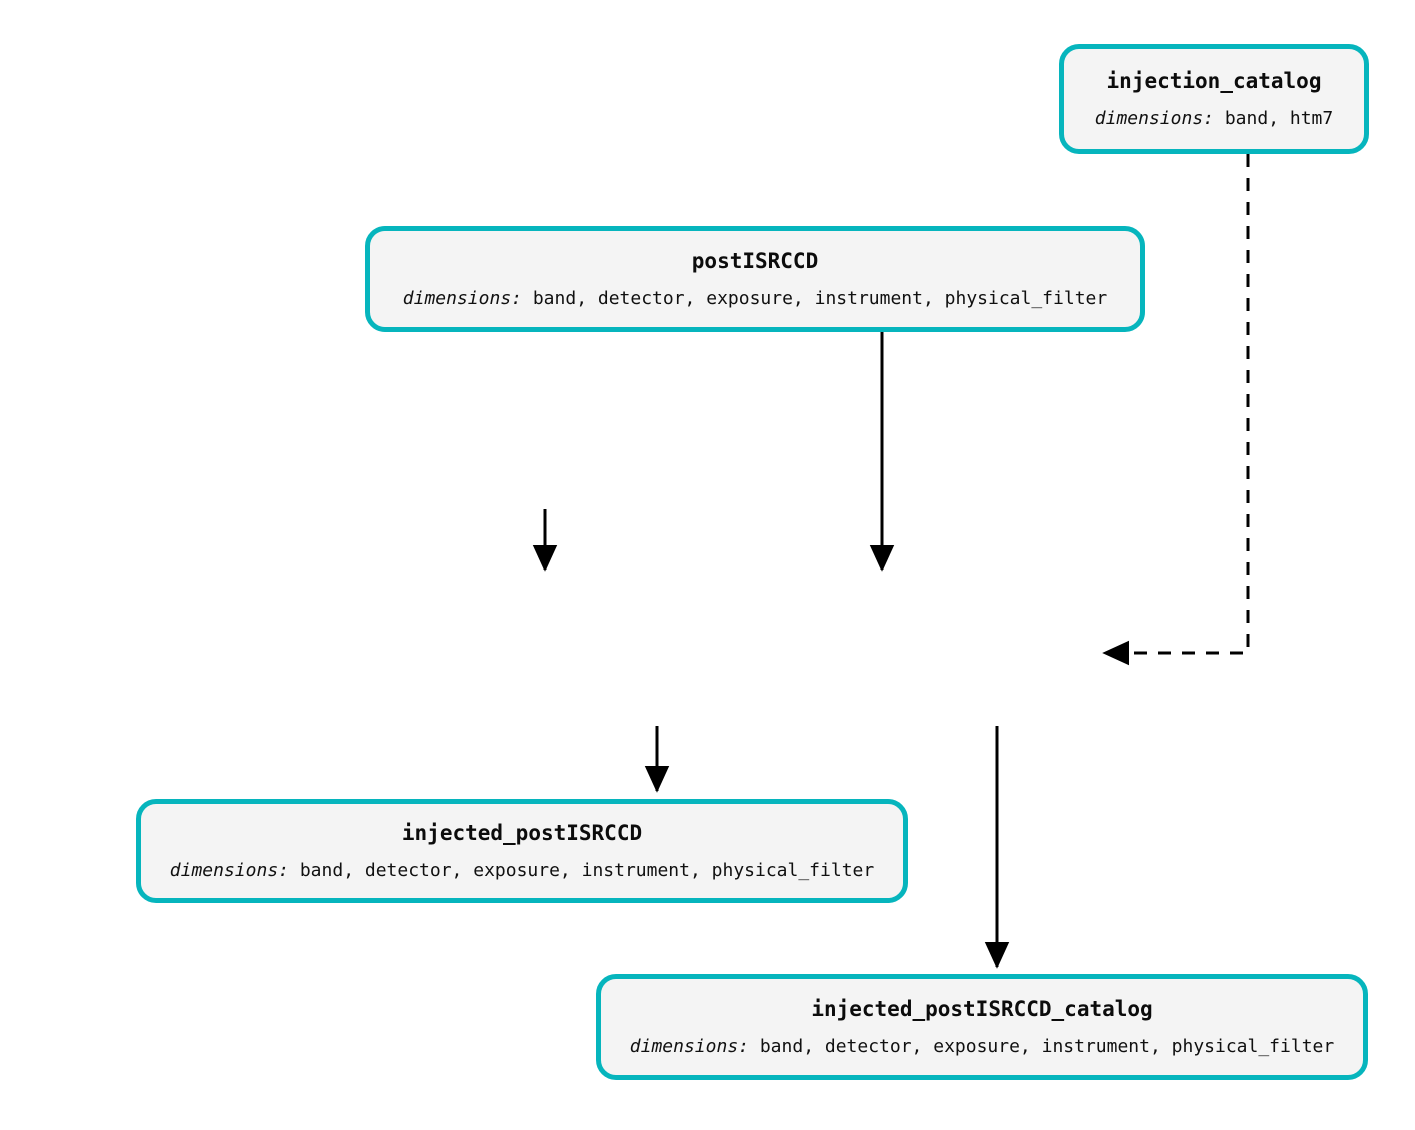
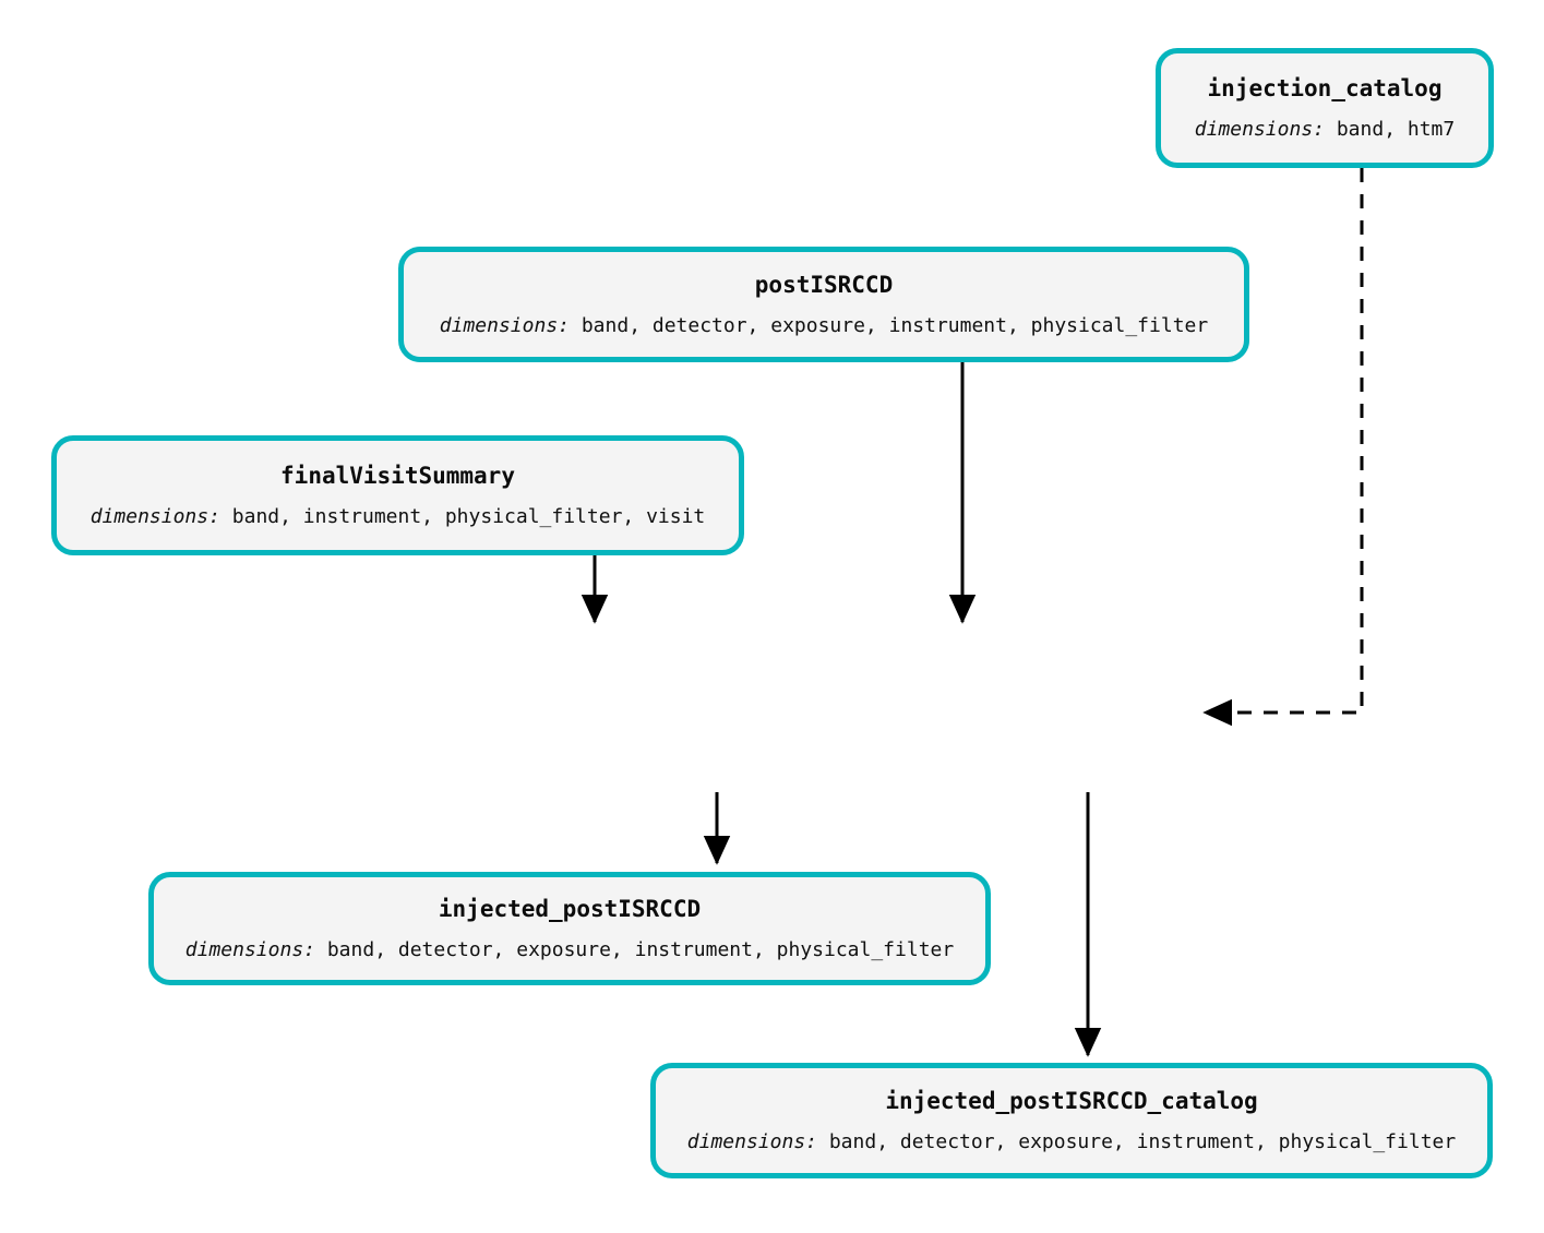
  injection_catalog
  dimensions: band, htm7
  postISRCCD
  dimensions: band, detector, exposure, instrument, physical_filter
+ finalVisitSummary
+ dimensions: band, instrument, physical_filter, visit
  injected_postISRCCD
  dimensions: band, detector, exposure, instrument, physical_filter
  injected_postISRCCD_catalog
  dimensions: band, detector, exposure, instrument, physical_filter
